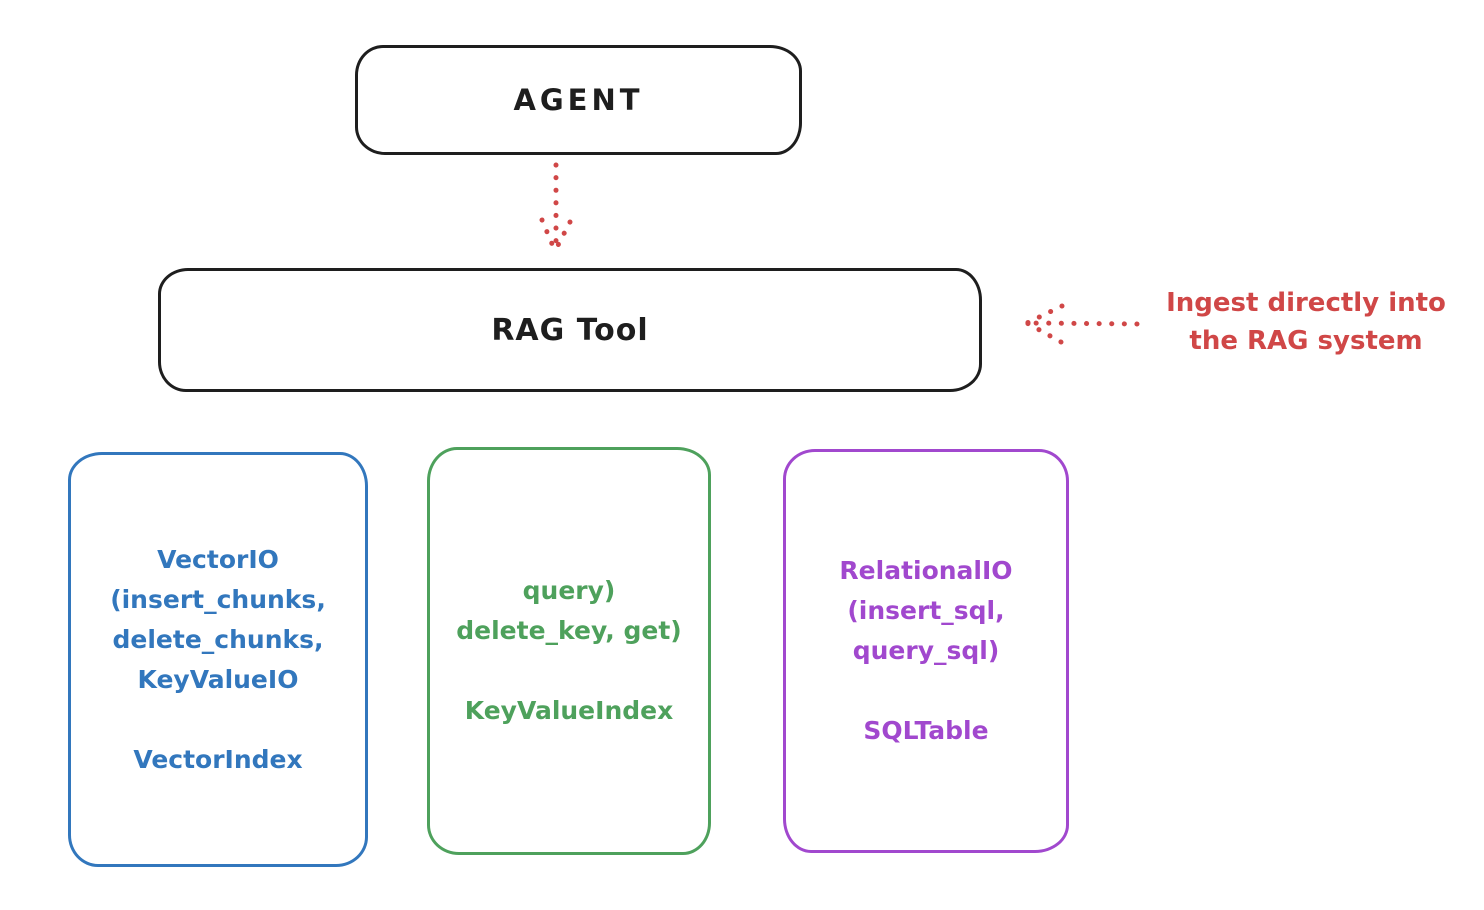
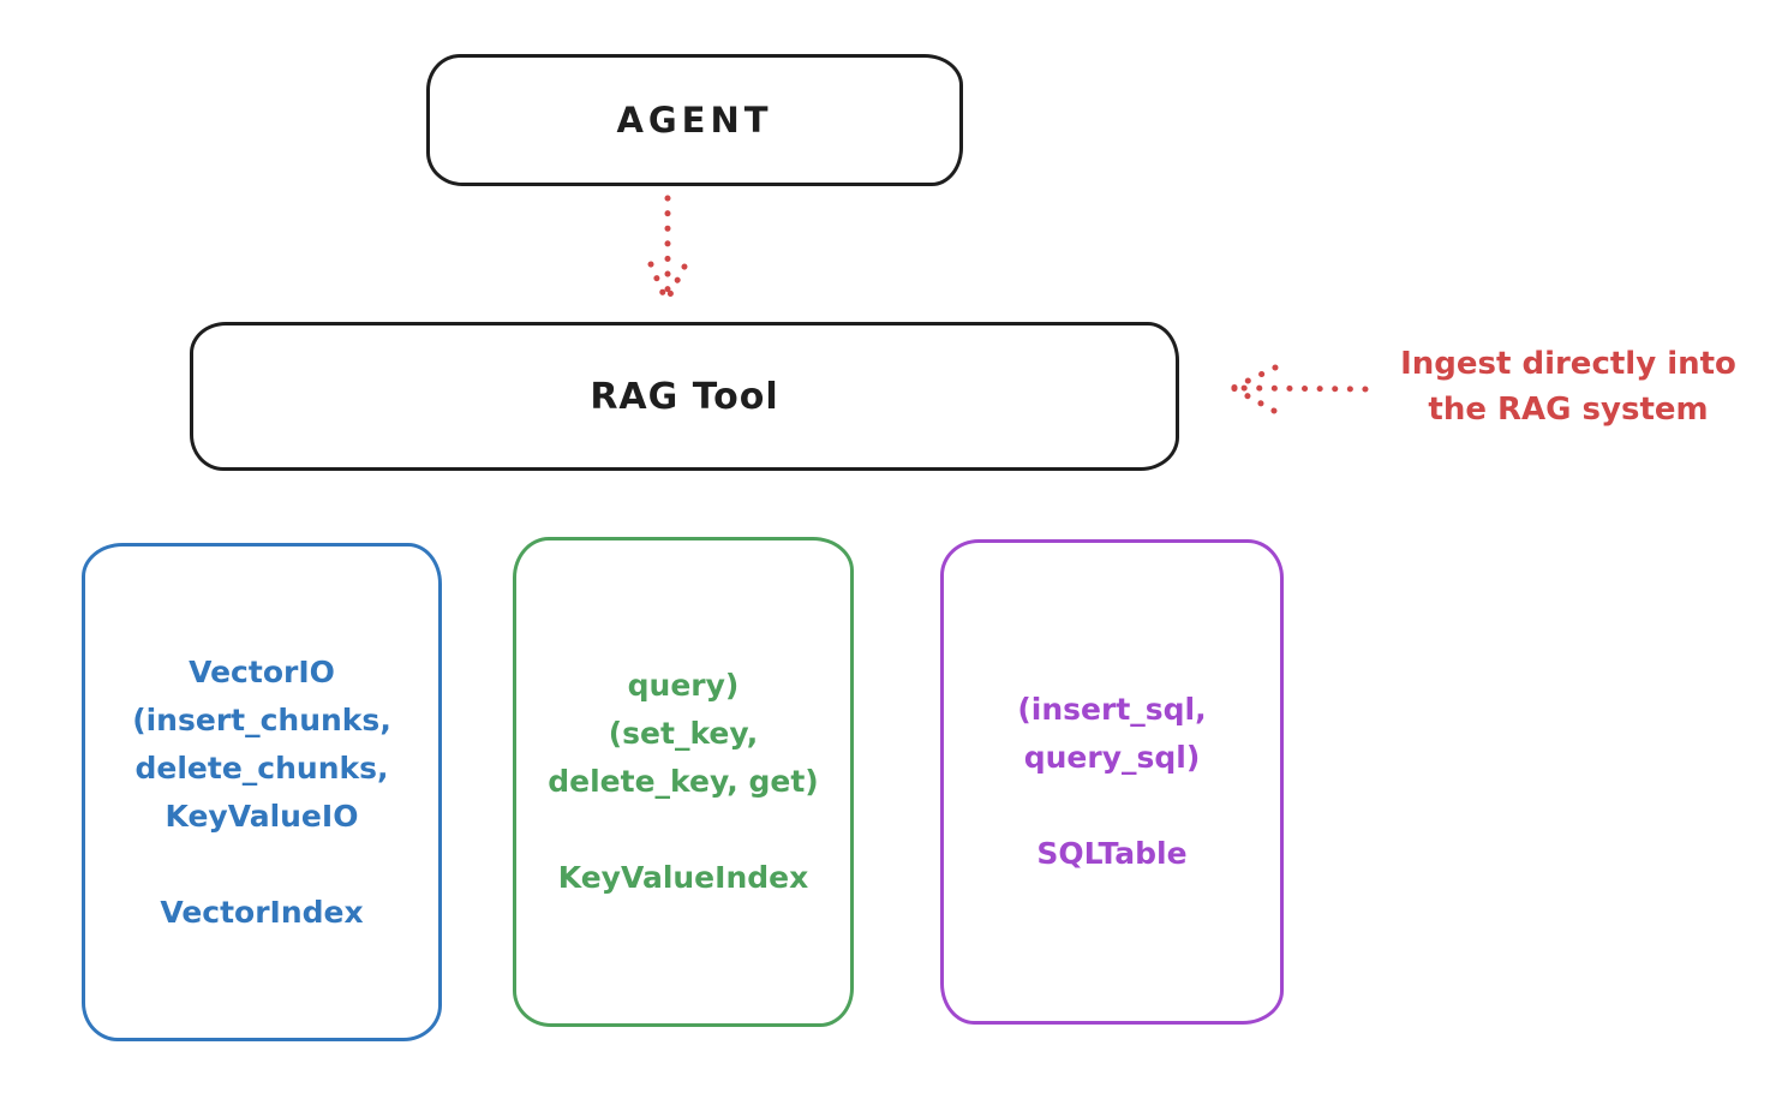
  AGENT
  RAG Tool
  Ingest directly into
  the RAG system
  VectorIO
  (insert_chunks,
  delete_chunks,
  KeyValueIO
  VectorIndex
  query)
+ (set_key,
  delete_key, get)
  KeyValueIndex
- RelationalIO
  (insert_sql,
  query_sql)
  SQLTable
